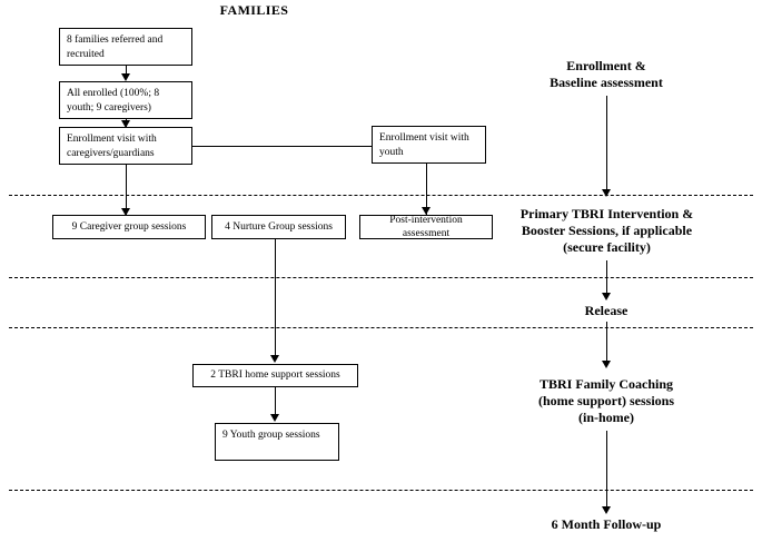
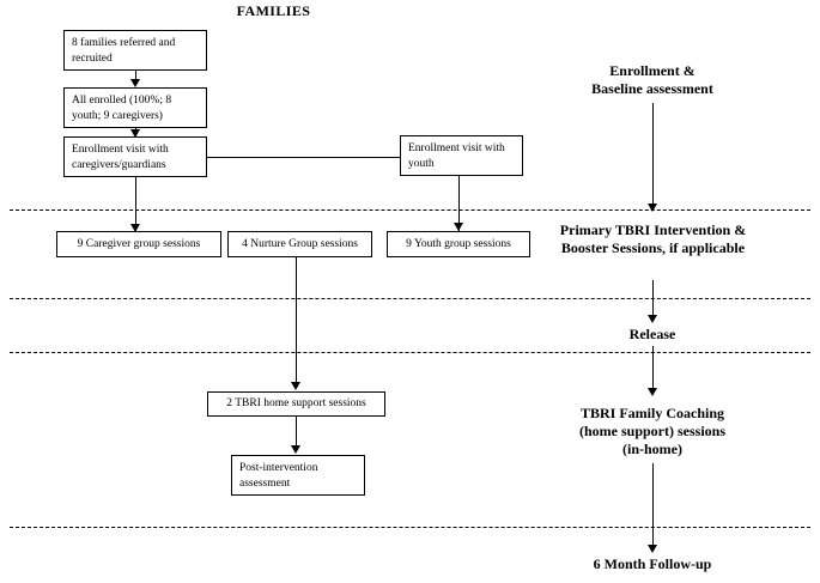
  FAMILIES
  8 families referred and recruited
  All enrolled (100%; 8 youth; 9 caregivers)
  Enrollment visit with caregivers/guardians
  Enrollment visit with youth
  9 Caregiver group sessions
  4 Nurture Group sessions
- Post-intervention assessment
+ 9 Youth group sessions
  2 TBRI home support sessions
- 9 Youth group sessions
+ Post-intervention assessment
  Enrollment &
  Baseline assessment
  Primary TBRI Intervention &
  Booster Sessions, if applicable
- (secure facility)
  Release
  TBRI Family Coaching
  (home support) sessions
  (in-home)
  6 Month Follow-up
